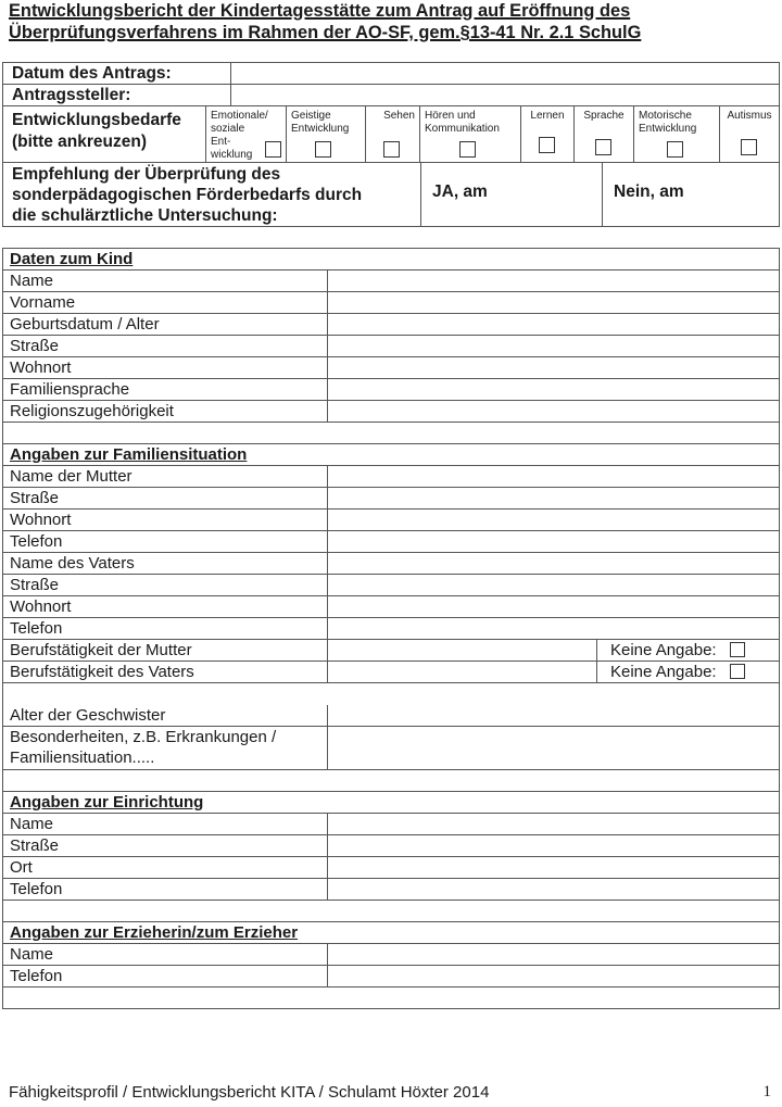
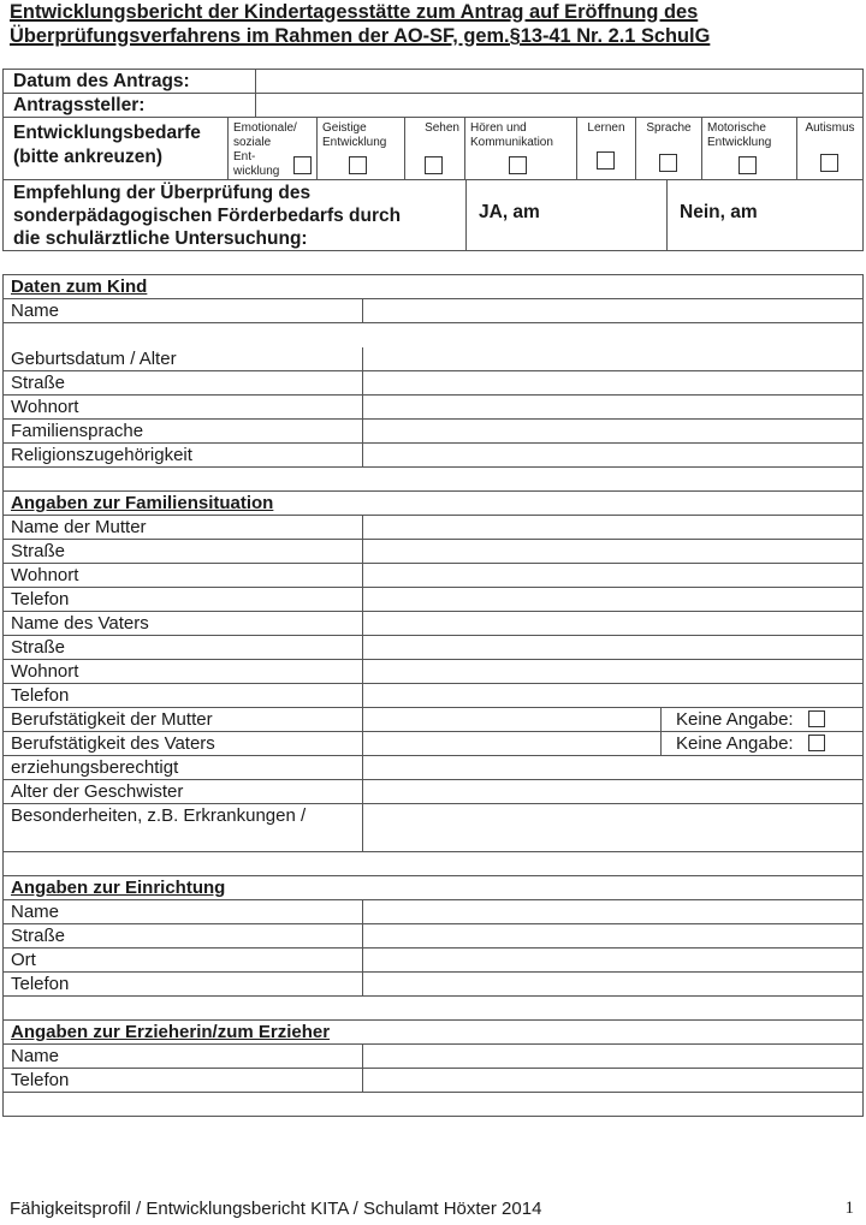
  Entwicklungsbericht der Kindertagesstätte zum Antrag auf Eröffnung des
  Überprüfungsverfahrens im Rahmen der AO-SF, gem.§13-41 Nr. 2.1 SchulG
  Datum des Antrags:
  Antragssteller:
  Entwicklungsbedarfe
  (bitte ankreuzen)
  Emotionale/ soziale Ent-wicklung
  Geistige Entwicklung
  Sehen
  Hören und Kommunikation
  Lernen
  Sprache
  Motorische Entwicklung
  Autismus
  Empfehlung der Überprüfung des
  sonderpädagogischen Förderbedarfs durch
  die schulärztliche Untersuchung:
  JA, am
  Nein, am
  Daten zum Kind
  Name
- Vorname
  Geburtsdatum / Alter
  Straße
  Wohnort
  Familiensprache
  Religionszugehörigkeit
  Angaben zur Familiensituation
  Name der Mutter
  Straße
  Wohnort
  Telefon
  Name des Vaters
  Straße
  Wohnort
  Telefon
  Berufstätigkeit der Mutter
  Keine Angabe:
  Berufstätigkeit des Vaters
  Keine Angabe:
+ erziehungsberechtigt
  Alter der Geschwister
  Besonderheiten, z.B. Erkrankungen /
- Familiensituation.....
  Angaben zur Einrichtung
  Name
  Straße
  Ort
  Telefon
  Angaben zur Erzieherin/zum Erzieher
  Name
  Telefon
  Fähigkeitsprofil / Entwicklungsbericht KITA / Schulamt Höxter 2014
  1
